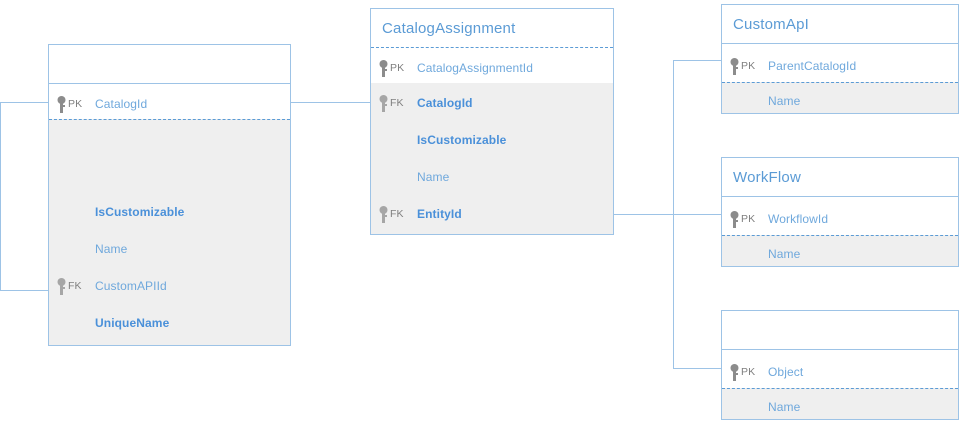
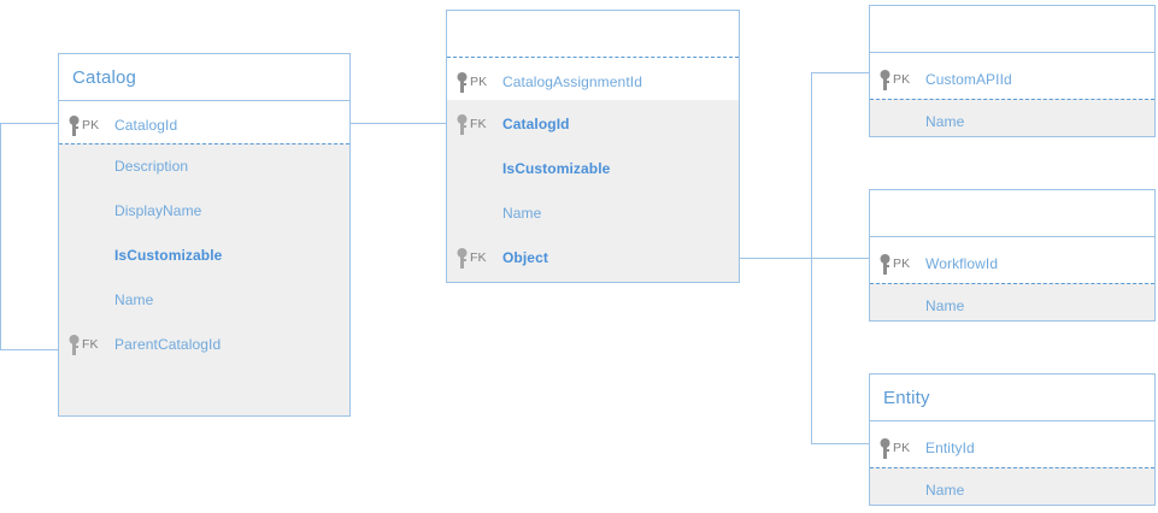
+ Catalog
  PK
  CatalogId
+ Description
+ DisplayName
  IsCustomizable
  Name
  FK
- CustomAPIId
+ ParentCatalogId
- UniqueName
- CatalogAssignment
  PK
  CatalogAssignmentId
  FK
  CatalogId
  IsCustomizable
  Name
  FK
- EntityId
+ Object
- CustomApI
  PK
- ParentCatalogId
+ CustomAPIId
  Name
- WorkFlow
  PK
  WorkflowId
  Name
+ Entity
  PK
- Object
+ EntityId
  Name
